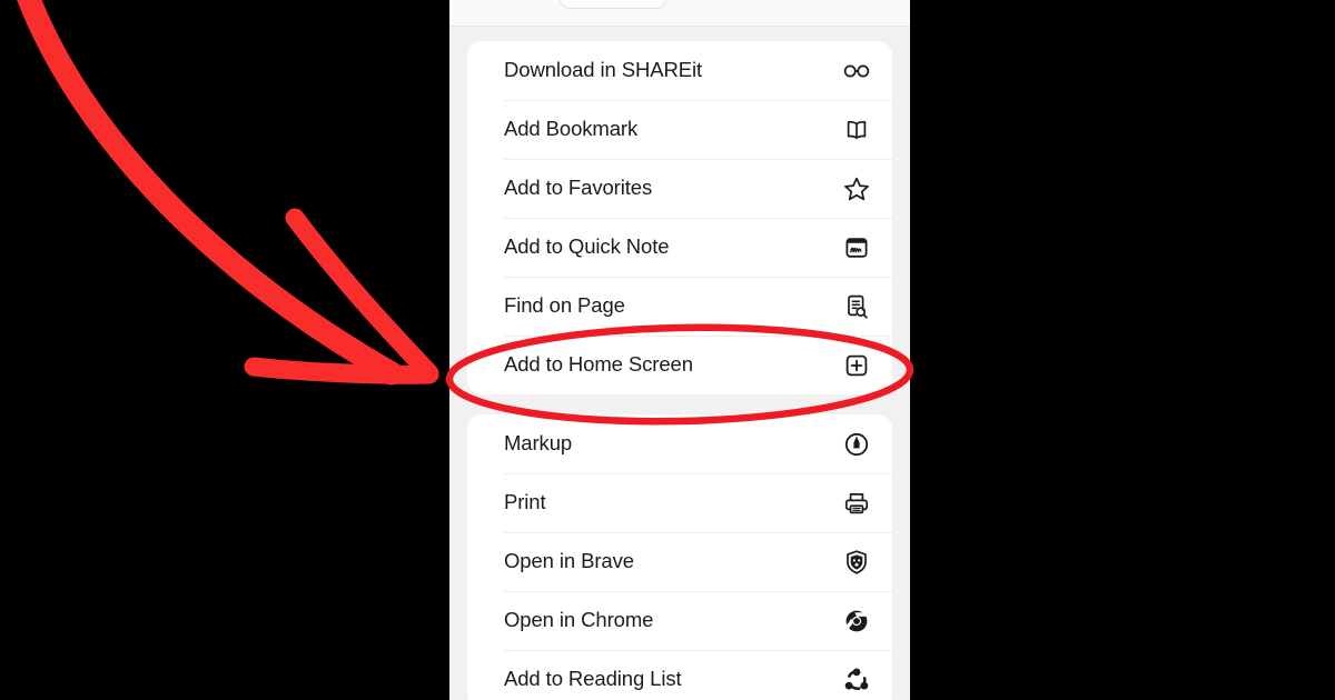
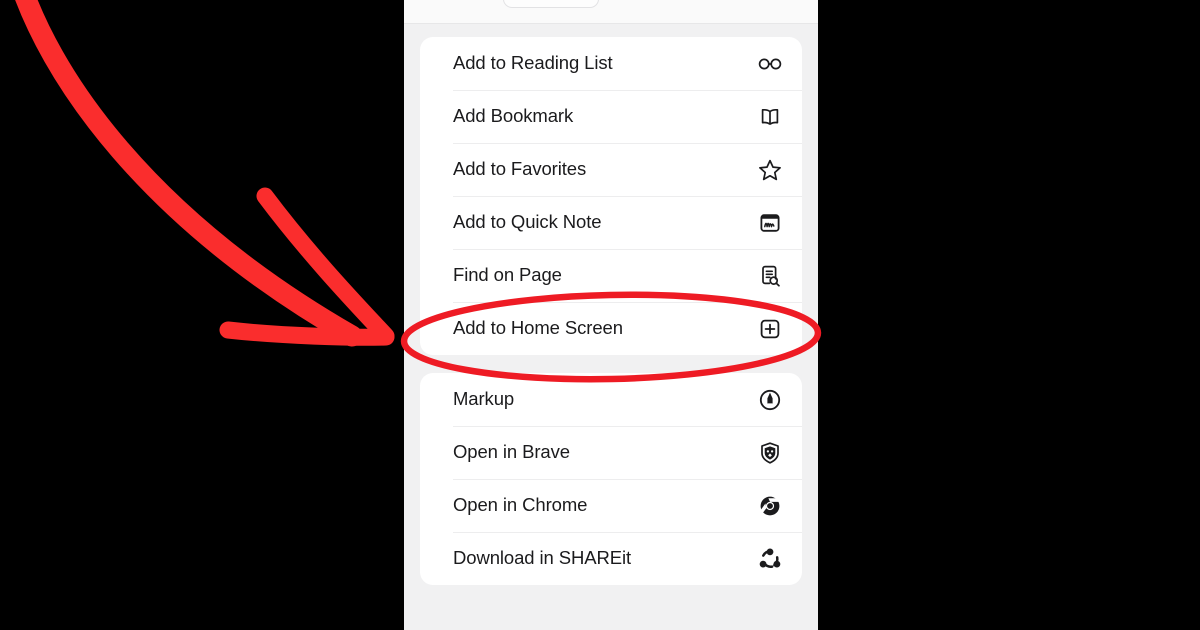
- Download in SHAREit
+ Add to Reading List
  Add Bookmark
  Add to Favorites
  Add to Quick Note
  Find on Page
  Add to Home Screen
  Markup
- Print
  Open in Brave
  Open in Chrome
- Add to Reading List
+ Download in SHAREit
